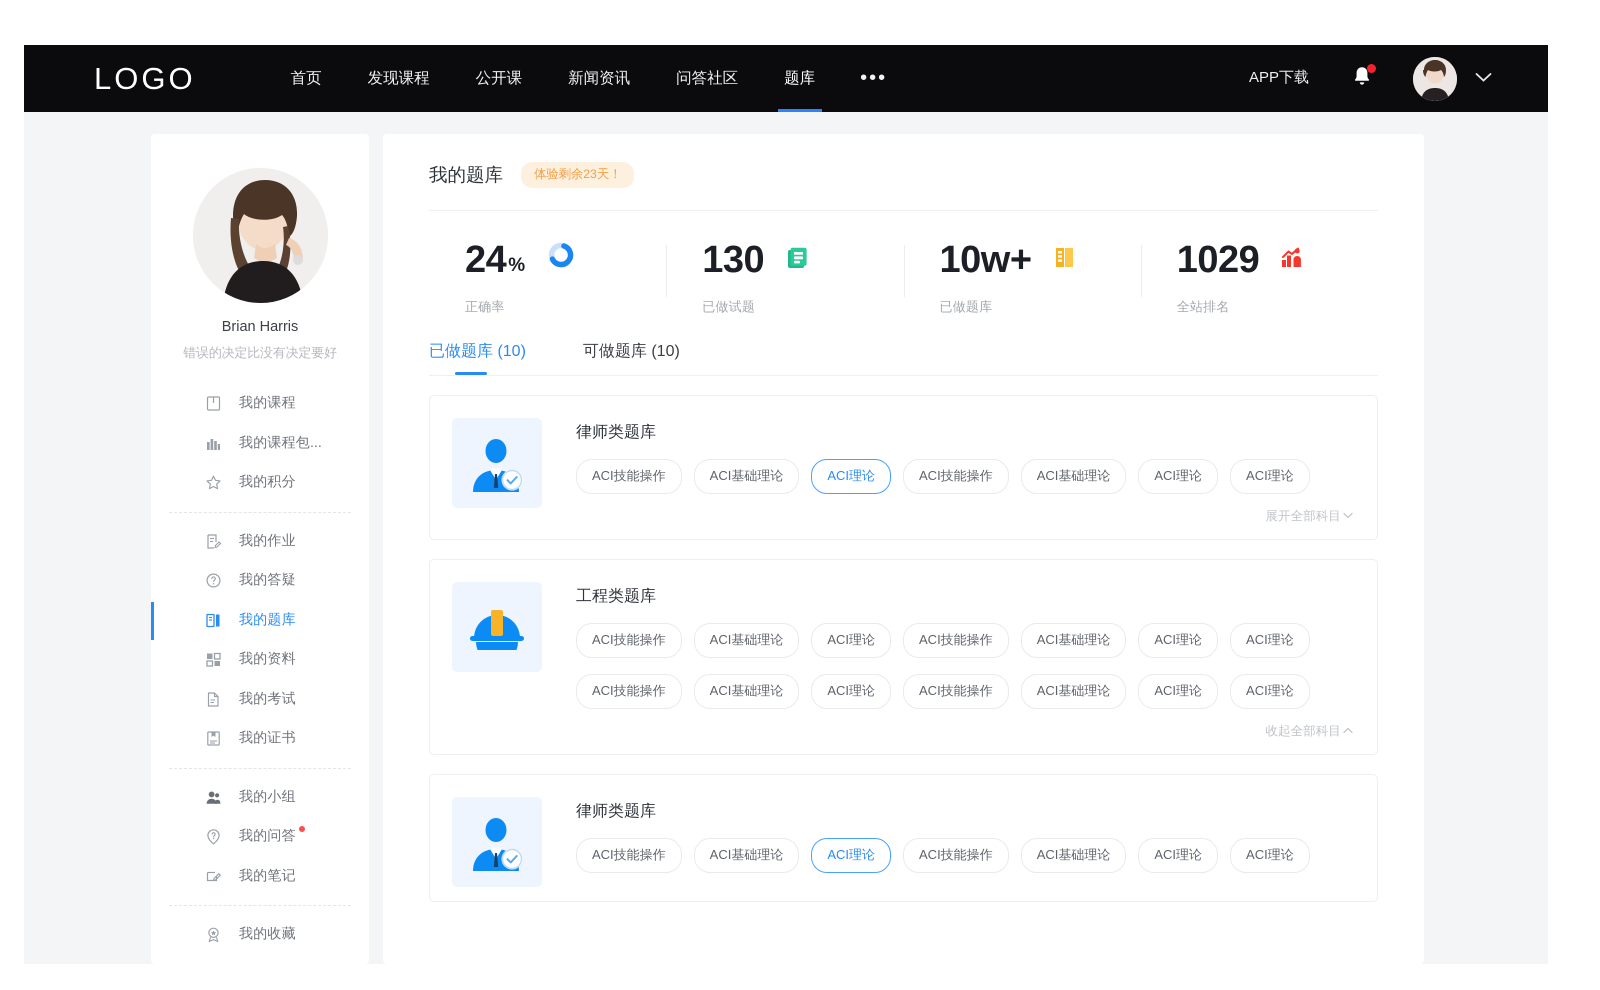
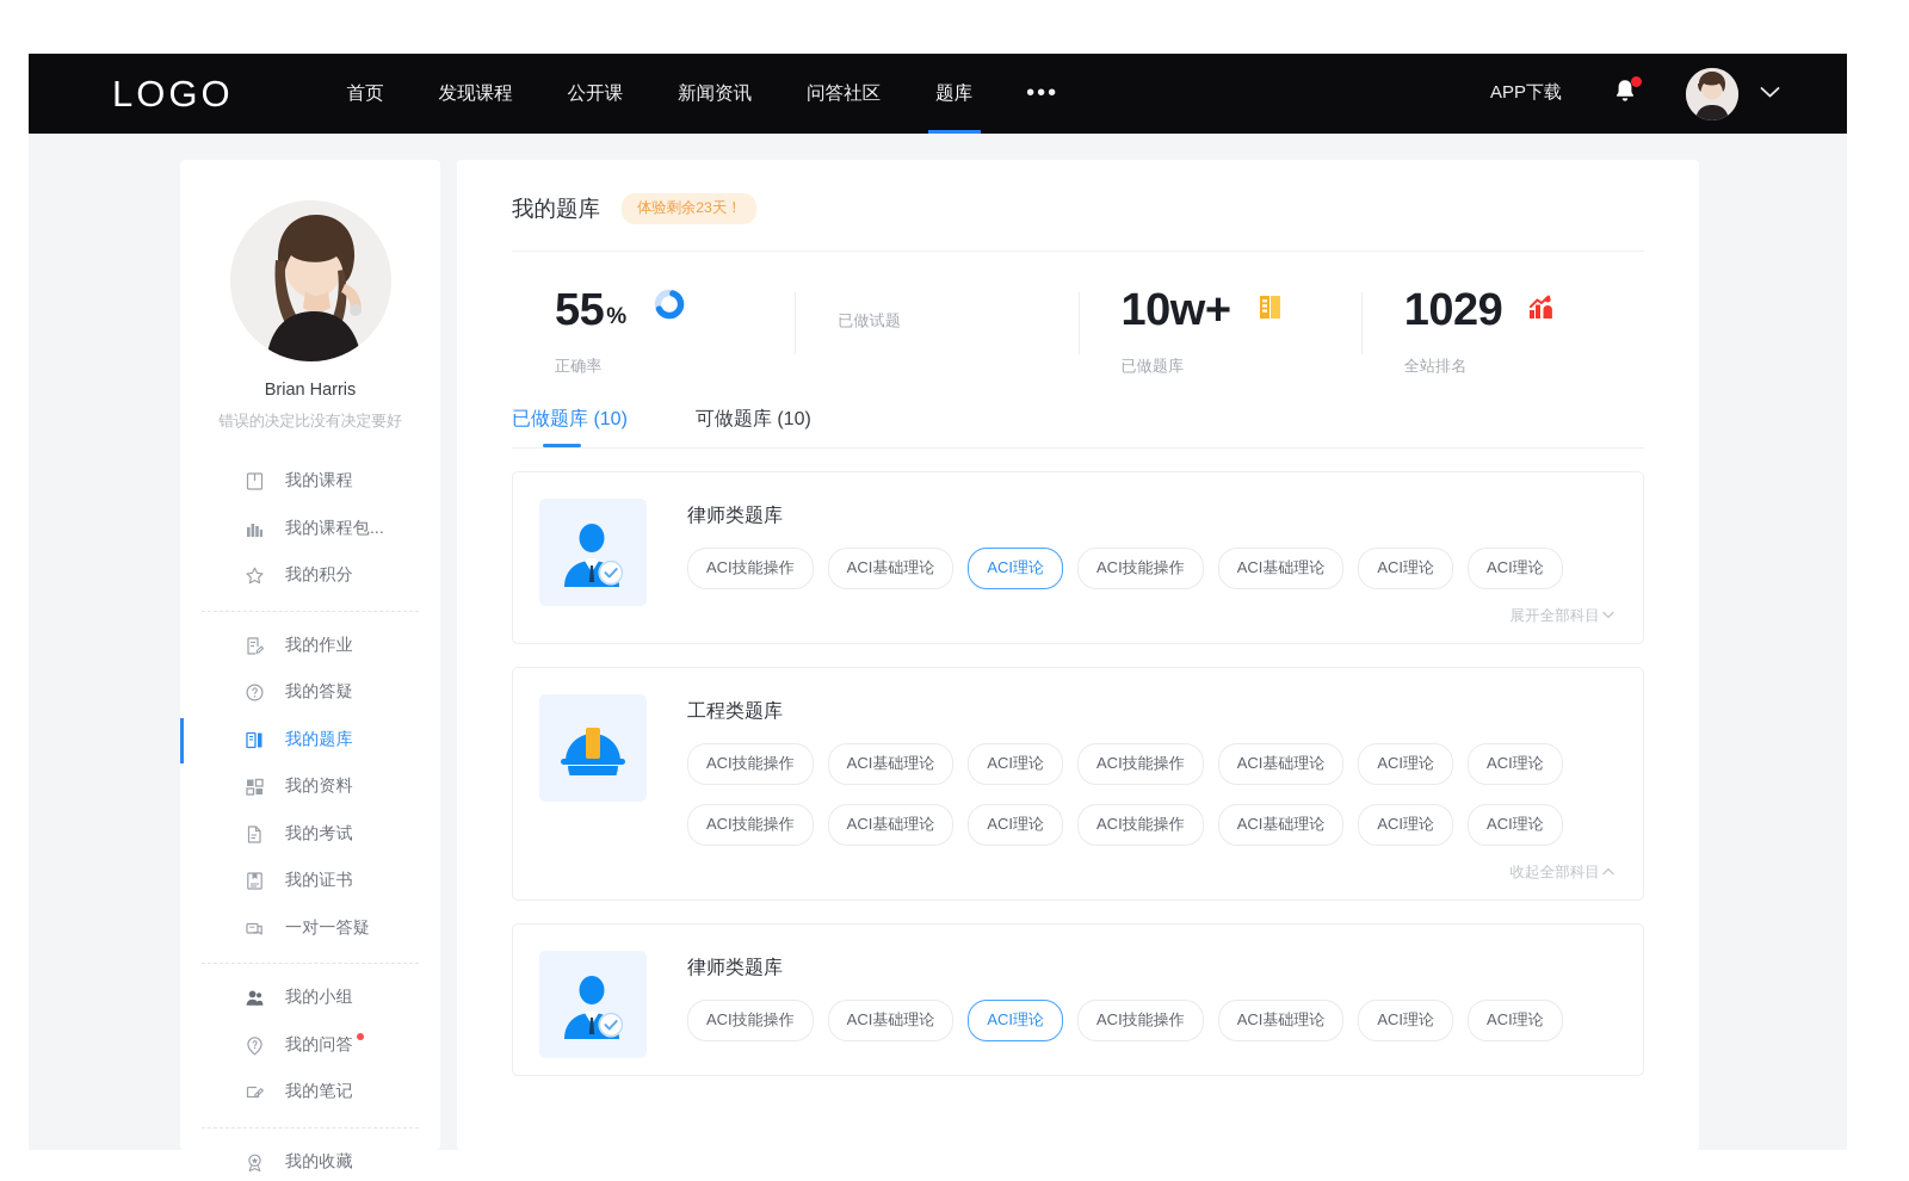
  LOGO
  首页
  发现课程
  公开课
  新闻资讯
  问答社区
  题库
  •••
  APP下载
  Brian Harris
  错误的决定比没有决定要好
  我的课程
  我的课程包...
  我的积分
  我的作业
  我的答疑
  我的题库
  我的资料
  我的考试
  我的证书
+ 一对一答疑
  我的小组
  我的问答
  我的笔记
  我的收藏
  我的题库
  体验剩余23天！
- 24
+ 55
  %
  正确率
- 130
  已做试题
  10w+
  已做题库
  1029
  全站排名
  已做题库 (10)
  可做题库 (10)
  律师类题库
  ACI技能操作
  ACI基础理论
  ACI理论
  ACI技能操作
  ACI基础理论
  ACI理论
  ACI理论
  展开全部科目
  工程类题库
  ACI技能操作
  ACI基础理论
  ACI理论
  ACI技能操作
  ACI基础理论
  ACI理论
  ACI理论
  ACI技能操作
  ACI基础理论
  ACI理论
  ACI技能操作
  ACI基础理论
  ACI理论
  ACI理论
  收起全部科目
  律师类题库
  ACI技能操作
  ACI基础理论
  ACI理论
  ACI技能操作
  ACI基础理论
  ACI理论
  ACI理论
